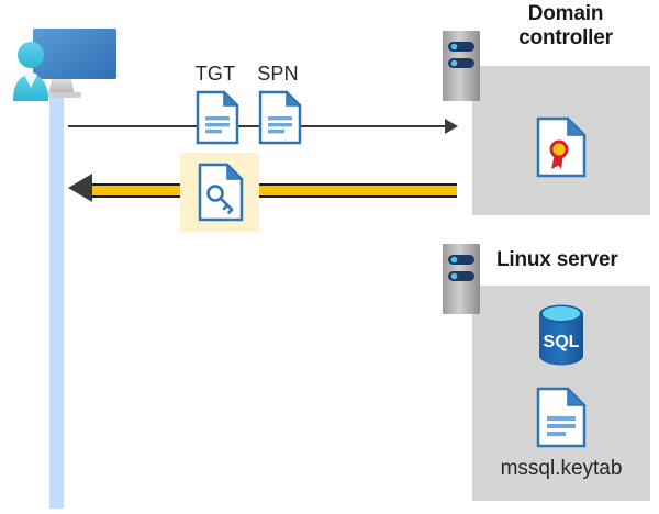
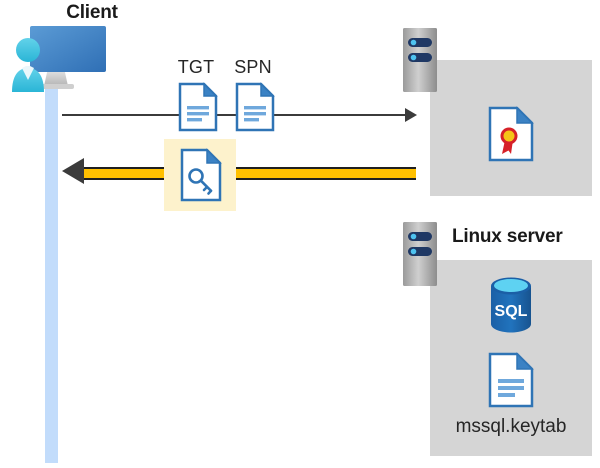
+ Client
  TGT
  SPN
- Domain controller
  Linux server
  SQL
  mssql.keytab
